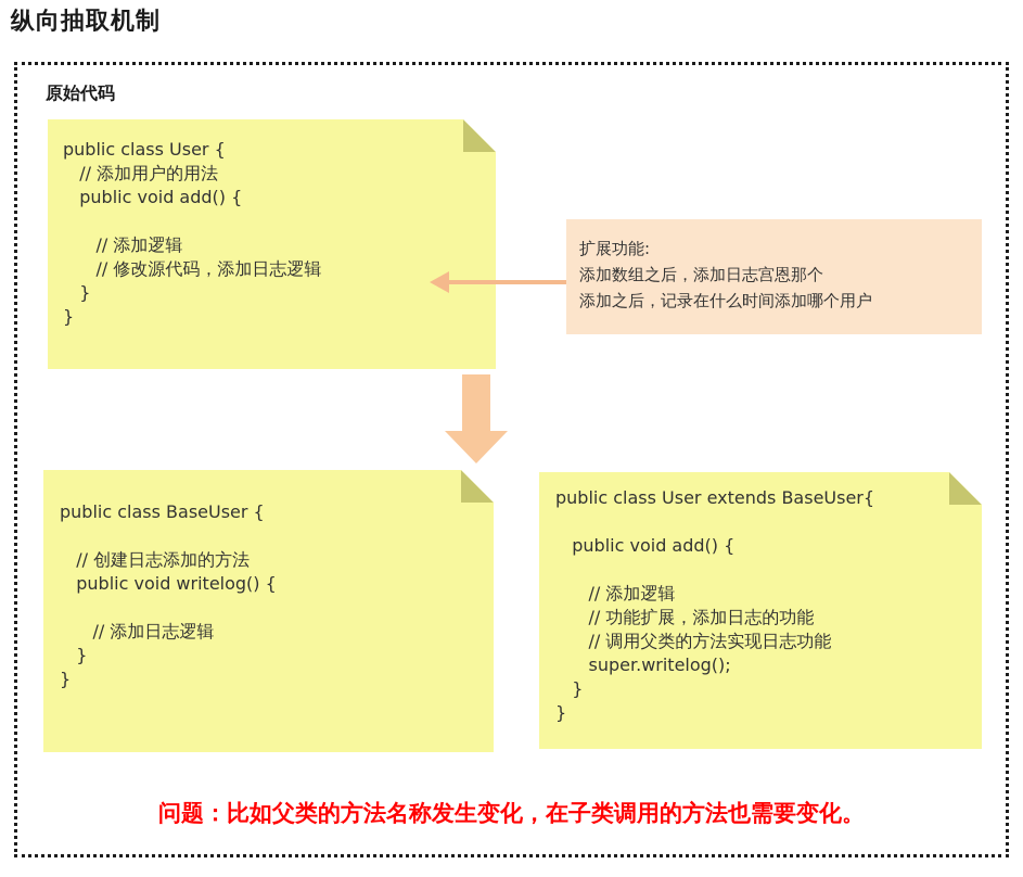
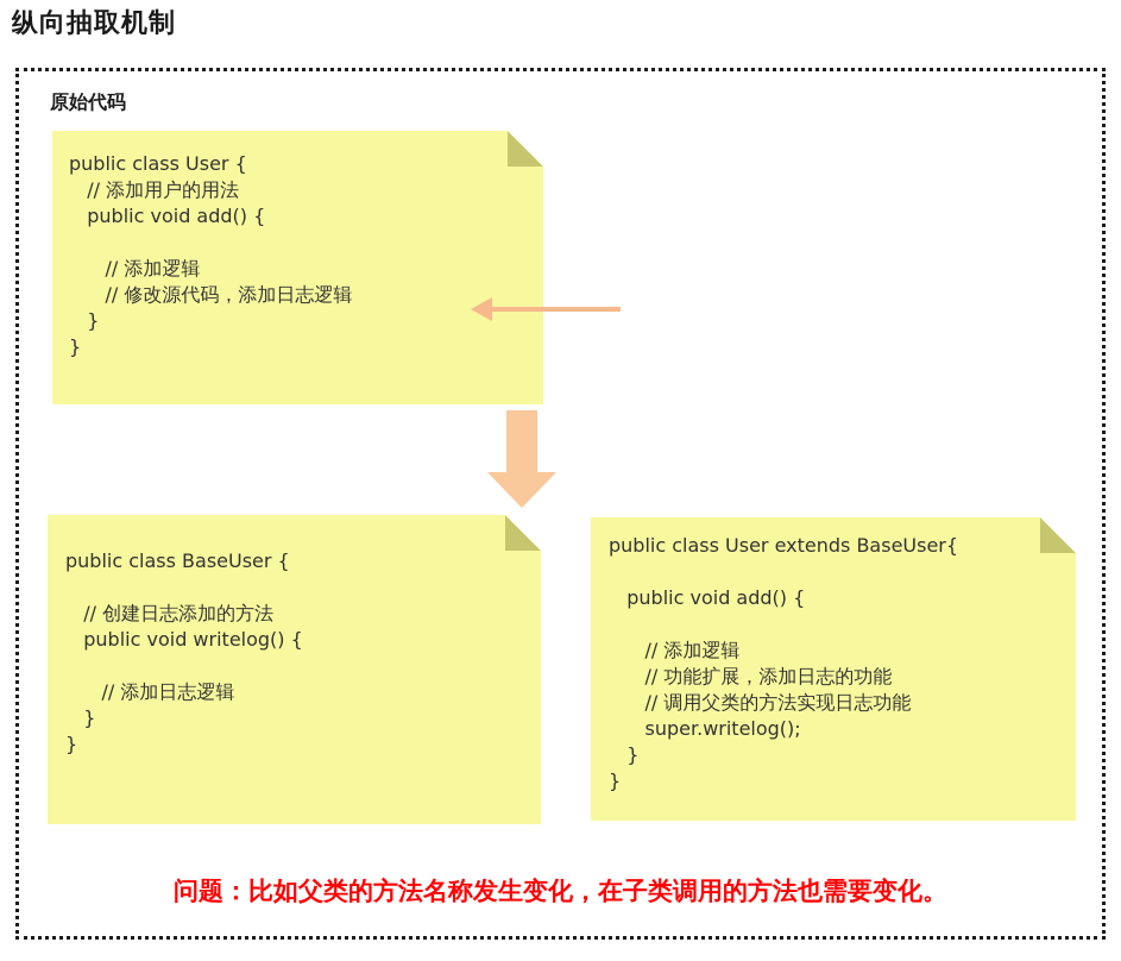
  纵向抽取机制
  原始代码
  public class User {
  // 添加用户的用法
  public void add() {
  // 添加逻辑
  // 修改源代码，添加日志逻辑
  }
  }
- 扩展功能:
- 添加数组之后，添加日志宫恩那个
- 添加之后，记录在什么时间添加哪个用户
  public class BaseUser {
  // 创建日志添加的方法
  public void writelog() {
  // 添加日志逻辑
  }
  }
  public class User extends BaseUser{
  public void add() {
  // 添加逻辑
  // 功能扩展，添加日志的功能
  // 调用父类的方法实现日志功能
  super.writelog();
  }
  }
  问题：比如父类的方法名称发生变化，在子类调用的方法也需要变化。
